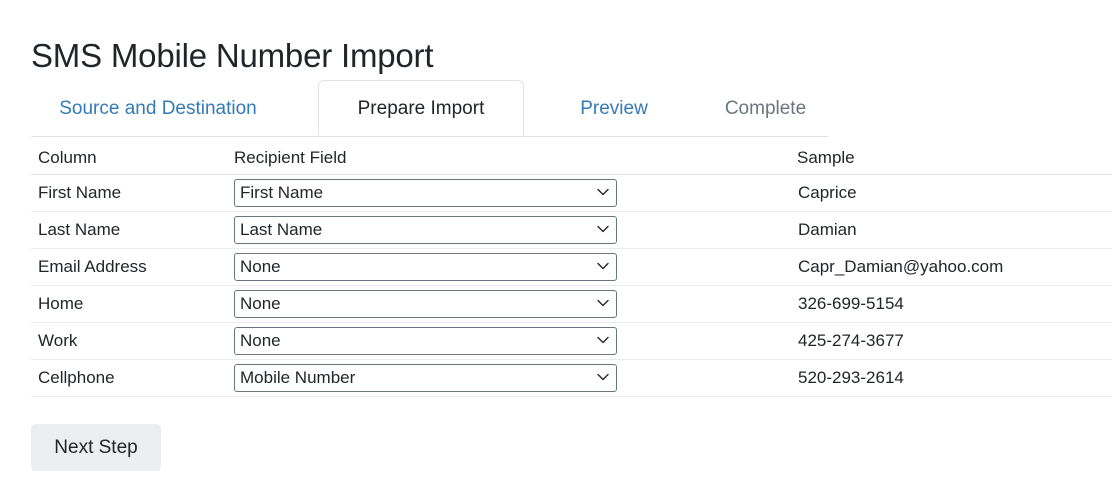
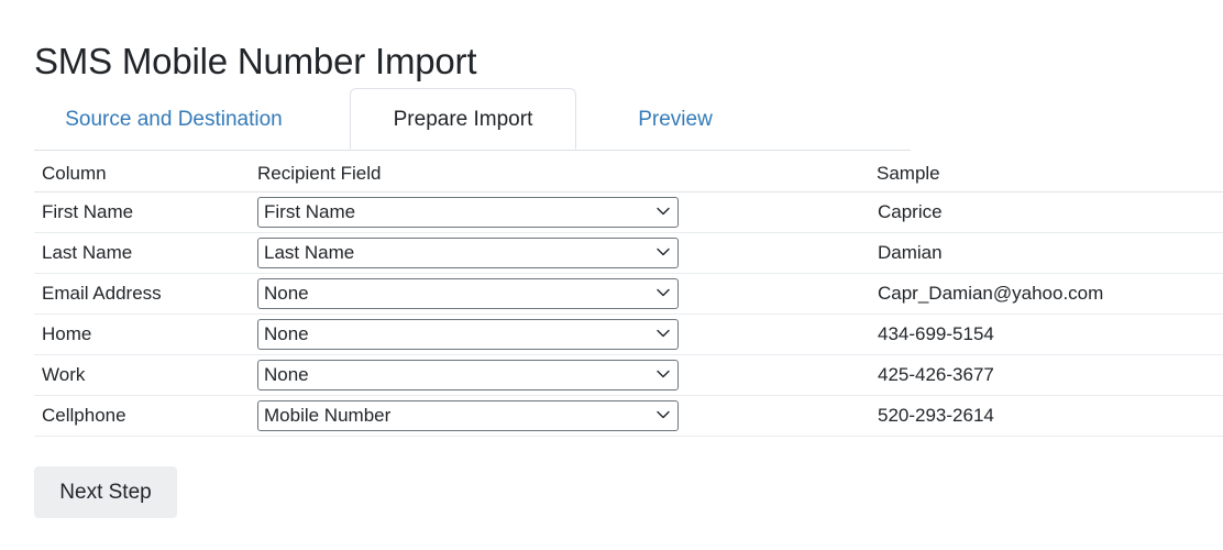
  SMS Mobile Number Import
  Source and Destination
  Prepare Import
  Preview
- Complete
  Column	Recipient Field	Sample
  First Name	First Name	Caprice
  Last Name	Last Name	Damian
  Email Address	None	Capr_Damian@yahoo.com
- Home	None	326-699-5154
+ Home	None	434-699-5154
- Work	None	425-274-3677
+ Work	None	425-426-3677
  Cellphone	Mobile Number	520-293-2614
  Next Step
